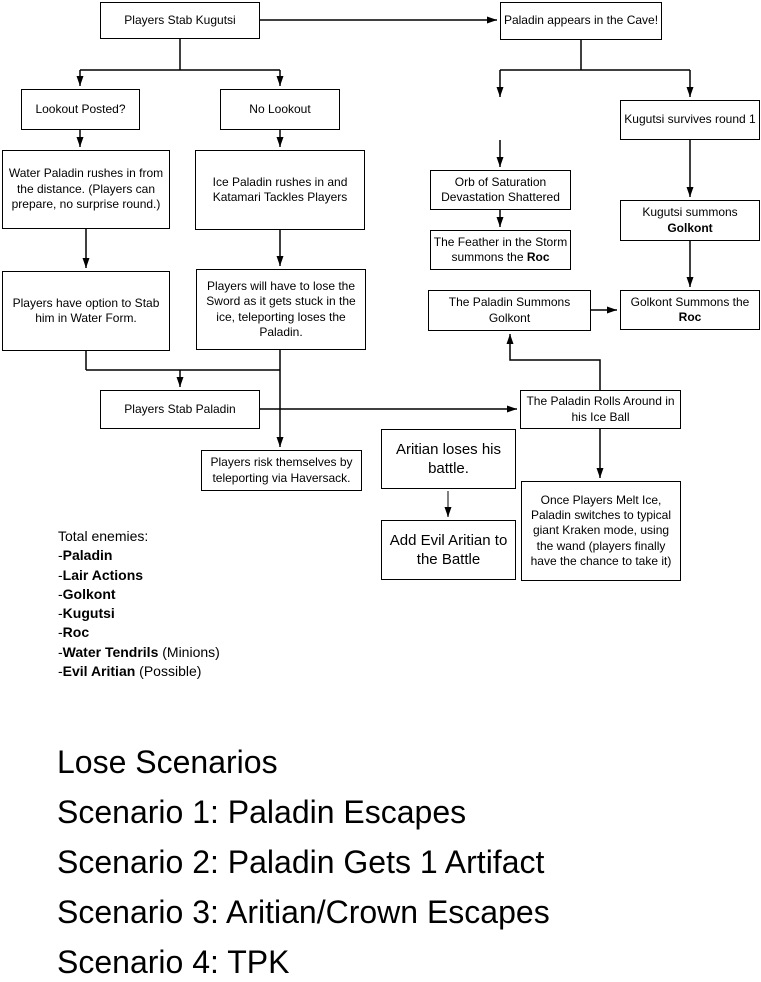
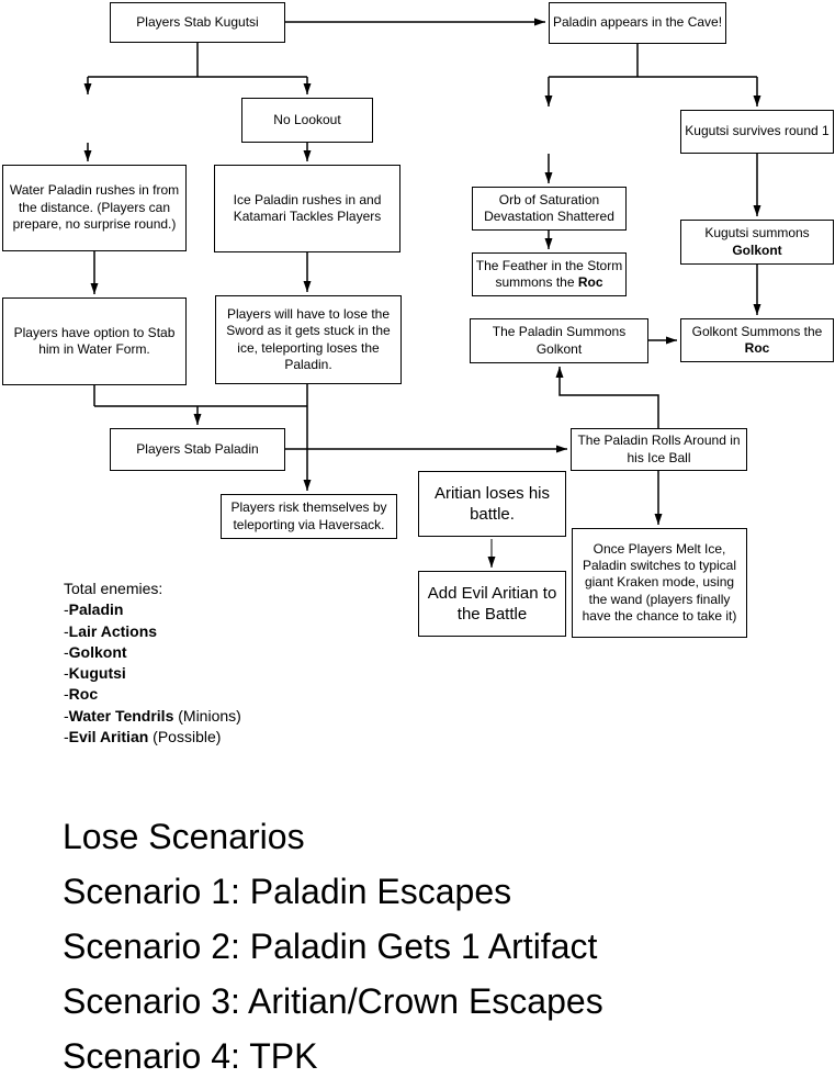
  Players Stab Kugutsi
  Paladin appears in the Cave!
- Lookout Posted?
  No Lookout
  Kugutsi survives round 1
  Water Paladin rushes in from the distance. (Players can prepare, no surprise round.)
  Ice Paladin rushes in and Katamari Tackles Players
  Orb of Saturation Devastation Shattered
  Kugutsi summons
  Golkont
  The Feather in the Storm
  summons the Roc
  Players have option to Stab him in Water Form.
  Players will have to lose the Sword as it gets stuck in the ice, teleporting loses the Paladin.
  The Paladin Summons Golkont
  Golkont Summons the
  Roc
  Players Stab Paladin
  The Paladin Rolls Around in his Ice Ball
  Players risk themselves by teleporting via Haversack.
  Aritian loses his battle.
  Once Players Melt Ice, Paladin switches to typical giant Kraken mode, using the wand (players finally have the chance to take it)
  Add Evil Aritian to the Battle
  Total enemies:
  -Paladin
  -Lair Actions
  -Golkont
  -Kugutsi
  -Roc
  -Water Tendrils (Minions)
  -Evil Aritian (Possible)
  Lose Scenarios
  Scenario 1: Paladin Escapes
  Scenario 2: Paladin Gets 1 Artifact
  Scenario 3: Aritian/Crown Escapes
  Scenario 4: TPK
